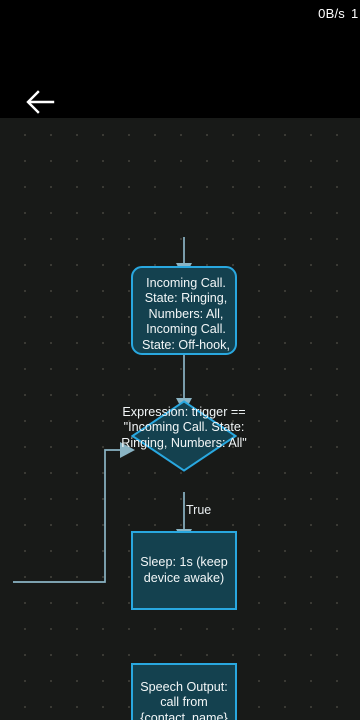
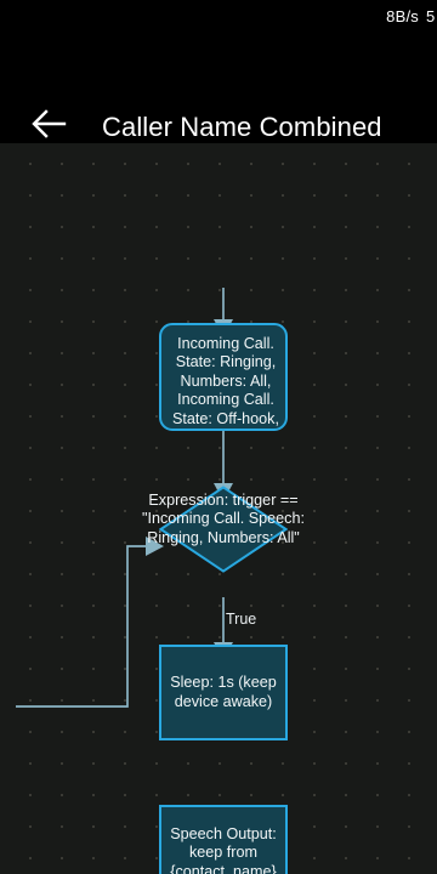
- 0B/s
+ 8B/s
- 1
+ 5
+ Caller Name Combined
  Incoming Call. State: Ringing, Numbers: All, Incoming Call. State: Off-hook,
- Expression: trigger == "Incoming Call. State: Ringing, Numbers: All"
+ Expression: trigger == "Incoming Call. Speech: Ringing, Numbers: All"
  Sleep: 1s (keep device awake)
- Speech Output: call from {contact_name}
+ Speech Output: keep from {contact_name}
  True
